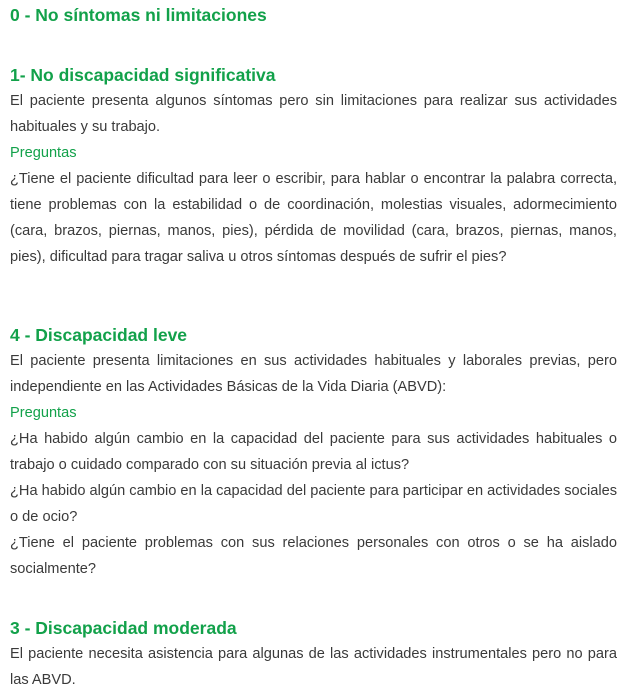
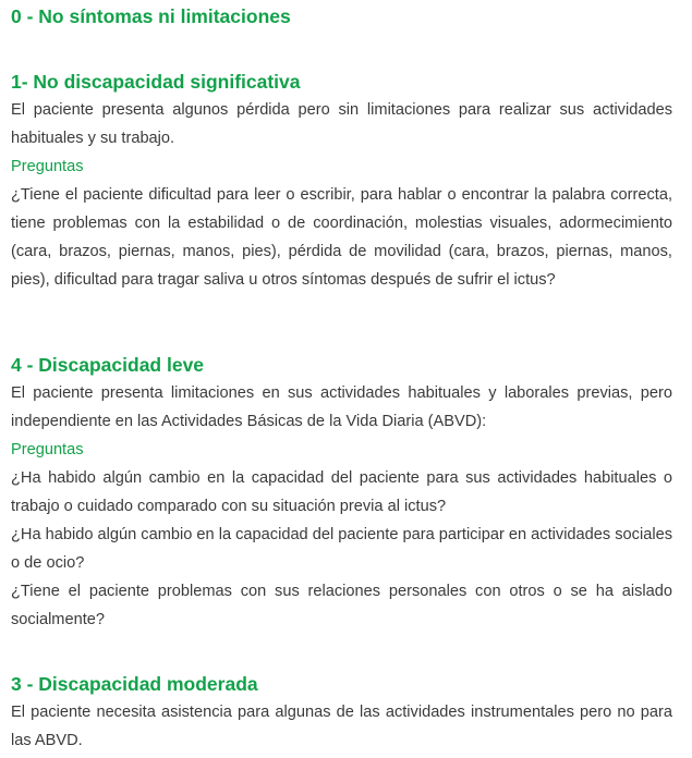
  0 - No síntomas ni limitaciones
  1- No discapacidad significativa
- El paciente presenta algunos síntomas pero sin limitaciones para realizar sus actividades habituales y su trabajo.
+ El paciente presenta algunos pérdida pero sin limitaciones para realizar sus actividades habituales y su trabajo.
  Preguntas
- ¿Tiene el paciente dificultad para leer o escribir, para hablar o encontrar la palabra correcta, tiene problemas con la estabilidad o de coordinación, molestias visuales, adormecimiento (cara, brazos, piernas, manos, pies), pérdida de movilidad (cara, brazos, piernas, manos, pies), dificultad para tragar saliva u otros síntomas después de sufrir el pies?
+ ¿Tiene el paciente dificultad para leer o escribir, para hablar o encontrar la palabra correcta, tiene problemas con la estabilidad o de coordinación, molestias visuales, adormecimiento (cara, brazos, piernas, manos, pies), pérdida de movilidad (cara, brazos, piernas, manos, pies), dificultad para tragar saliva u otros síntomas después de sufrir el ictus?
  4 - Discapacidad leve
  El paciente presenta limitaciones en sus actividades habituales y laborales previas, pero independiente en las Actividades Básicas de la Vida Diaria (ABVD):
  Preguntas
  ¿Ha habido algún cambio en la capacidad del paciente para sus actividades habituales o trabajo o cuidado comparado con su situación previa al ictus?
  ¿Ha habido algún cambio en la capacidad del paciente para participar en actividades sociales o de ocio?
  ¿Tiene el paciente problemas con sus relaciones personales con otros o se ha aislado socialmente?
  3 - Discapacidad moderada
  El paciente necesita asistencia para algunas de las actividades instrumentales pero no para las ABVD.
